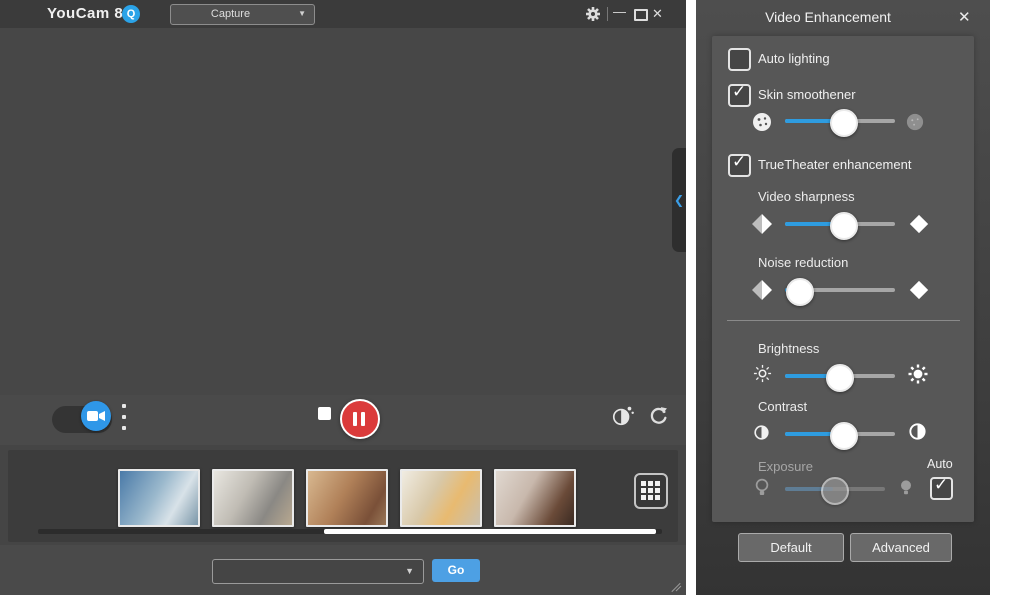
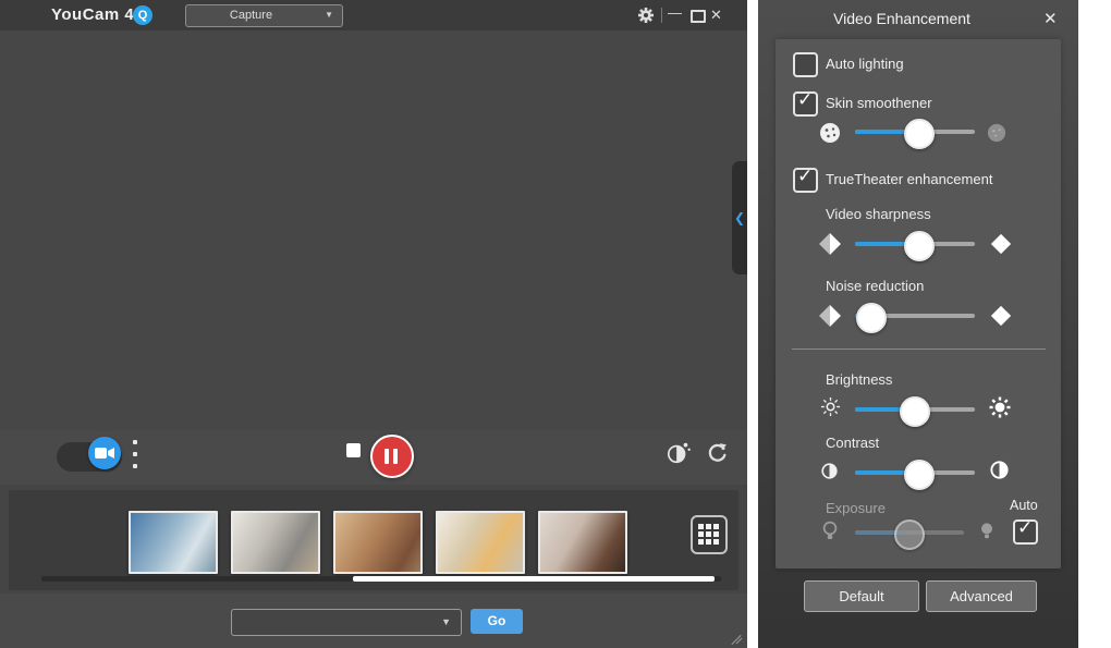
- YouCam 8
+ YouCam 4
  Q
  Capture
  ▼
  —
  ✕
  ❮
  ▼
  Go
  Video Enhancement
  ✕
  Auto lighting
  ✓
  Skin smoothener
  ✓
  TrueTheater enhancement
  Video sharpness
  Noise reduction
  Brightness
  Contrast
  Exposure
  Auto
  ✓
  Default
  Advanced
